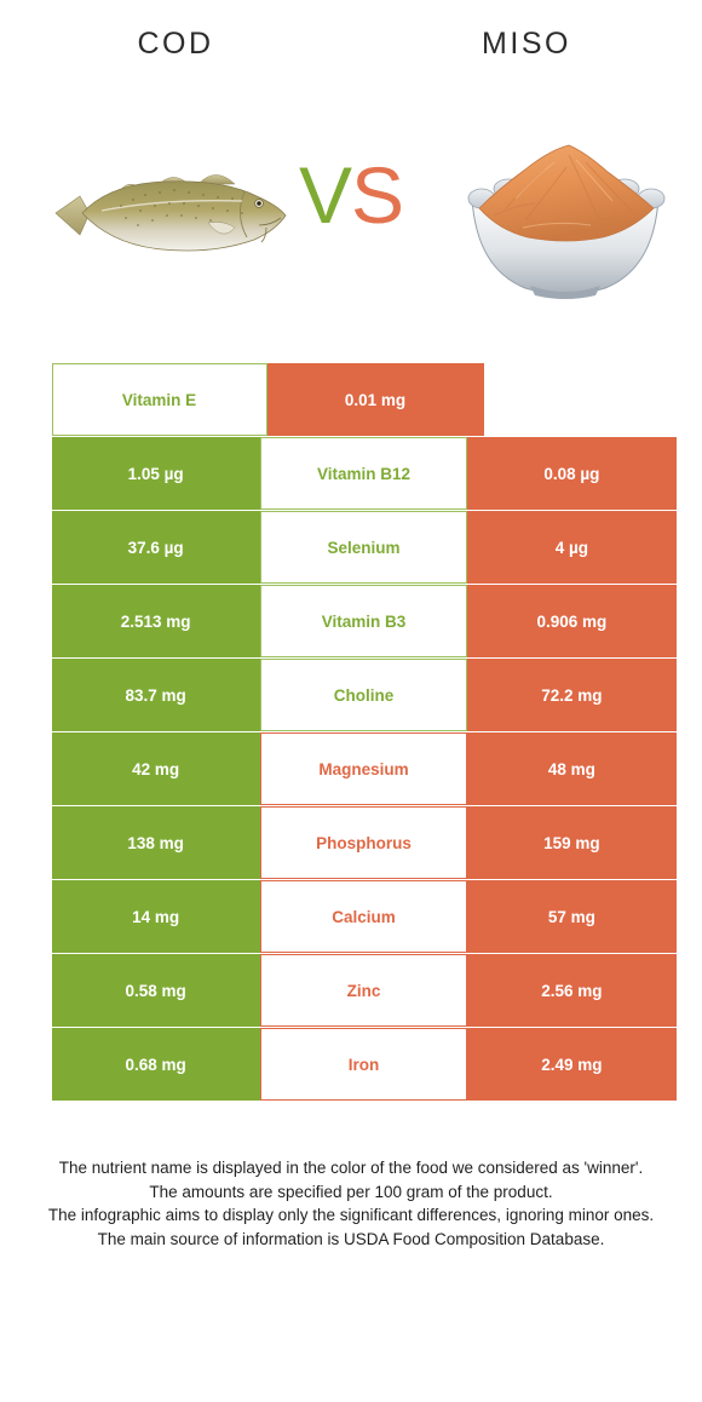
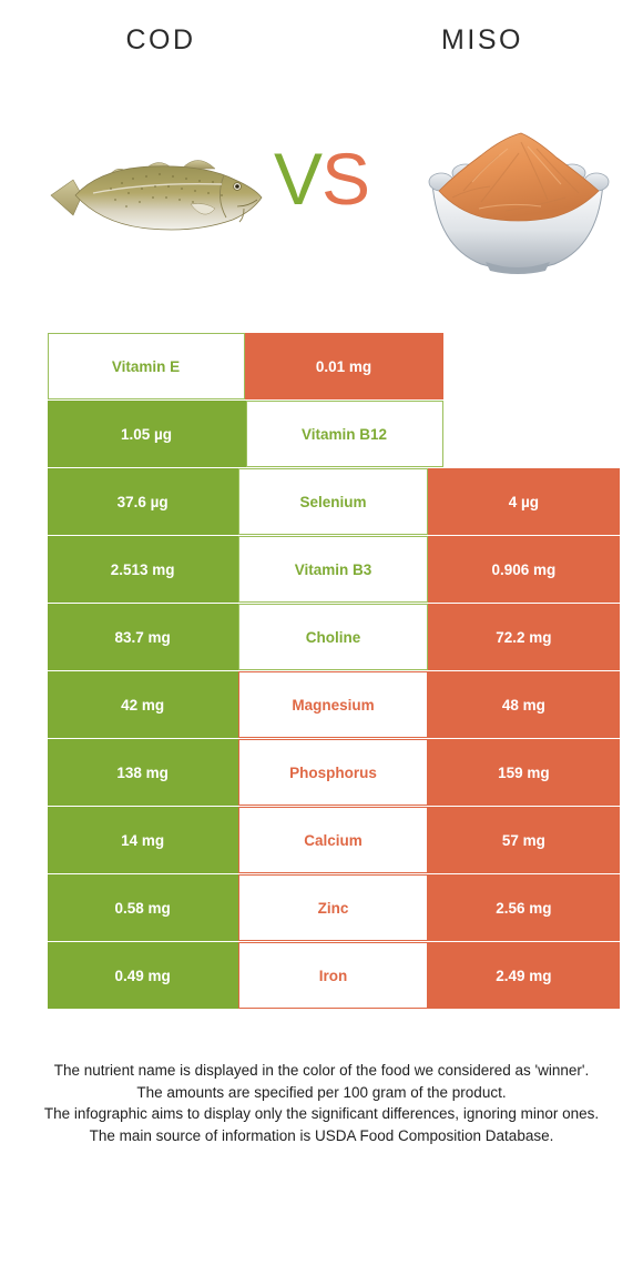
  COD
  MISO
  VS
  Vitamin E
  0.01 mg
  1.05 µg
  Vitamin B12
- 0.08 µg
  37.6 µg
  Selenium
  4 µg
  2.513 mg
  Vitamin B3
  0.906 mg
  83.7 mg
  Choline
  72.2 mg
  42 mg
  Magnesium
  48 mg
  138 mg
  Phosphorus
  159 mg
  14 mg
  Calcium
  57 mg
  0.58 mg
  Zinc
  2.56 mg
- 0.68 mg
+ 0.49 mg
  Iron
  2.49 mg
  The nutrient name is displayed in the color of the food we considered as 'winner'.
  The amounts are specified per 100 gram of the product.
  The infographic aims to display only the significant differences, ignoring minor ones.
  The main source of information is USDA Food Composition Database.
